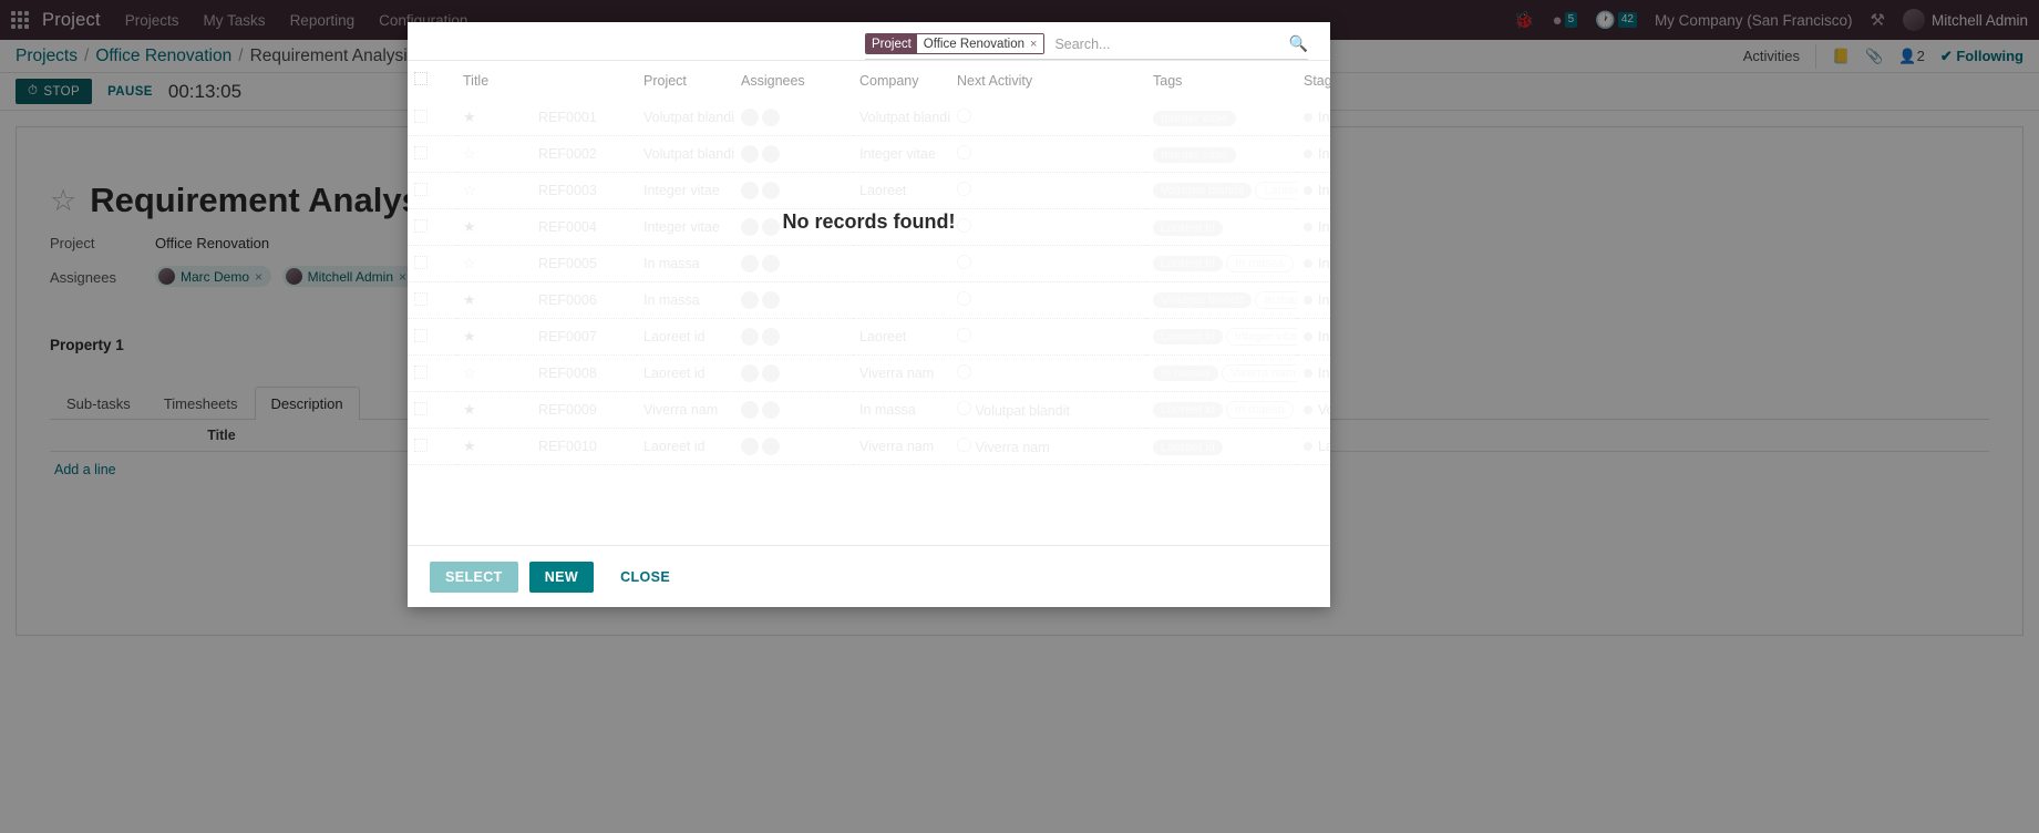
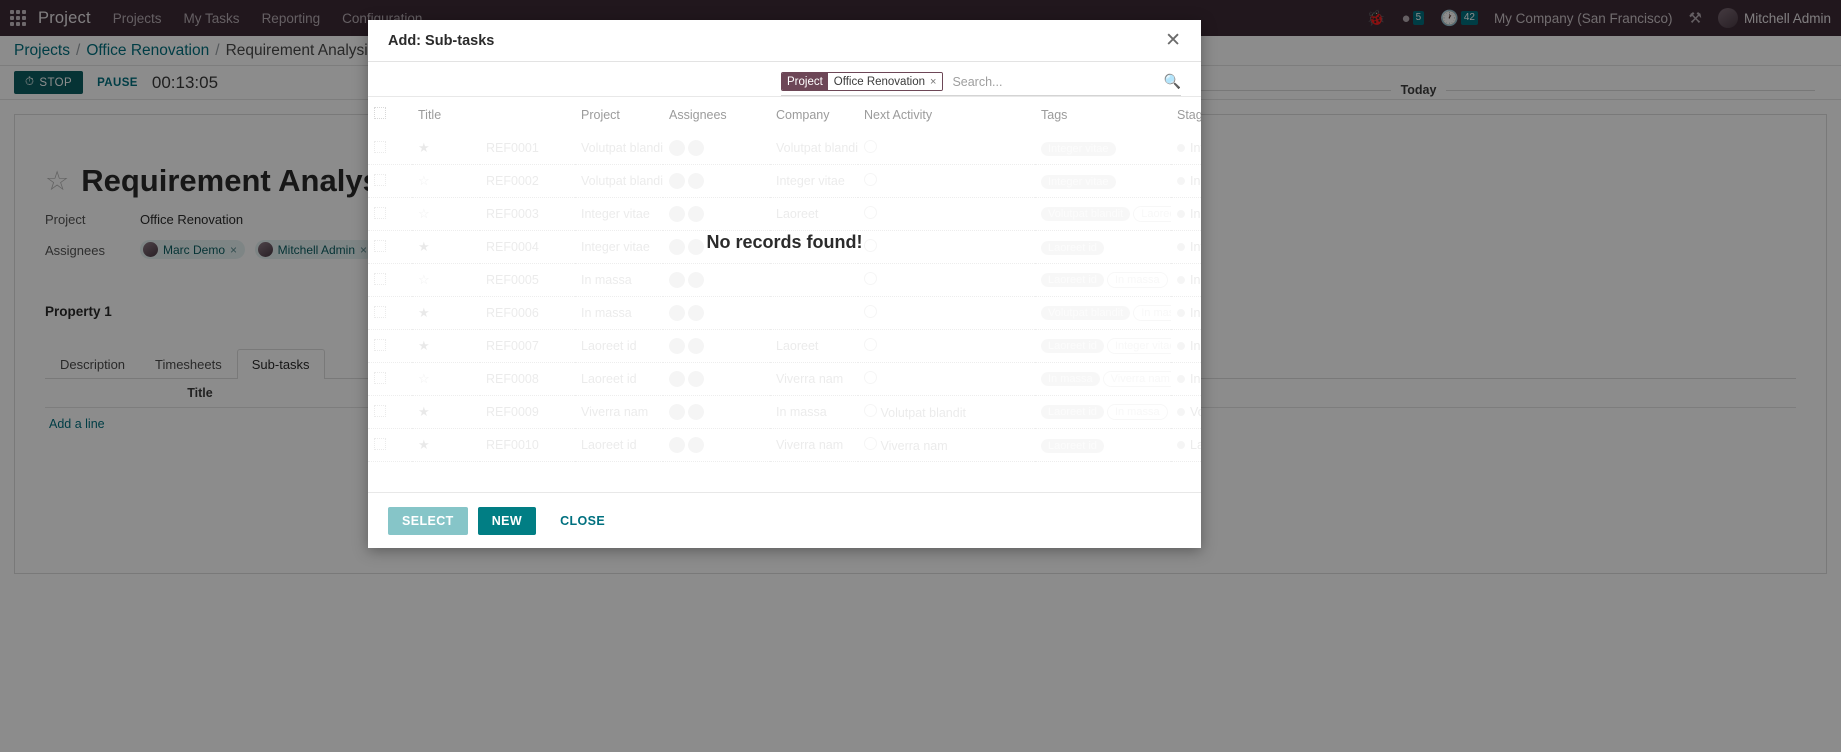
  Project
  Projects
  My Tasks
  Reporting
  Configuration
  🐞
  ●
  5
  🕐
  42
  My Company (San Francisco)
  ⚒
  Mitchell Admin
  Projects
  /
  Office Renovation
  /
  Requirement Analysi
- Activities
- 📒
- 📎
- 👤2
- ✔ Following
  ⏱
  STOP
  PAUSE
  00:13:05
  ☆
  Requirement Analy
  Project
  Office Renovation
  Assignees
  Marc Demo
  ×
  Mitchell Admin
  ×
  Property 1
- Sub-tasks
+ Description
  Timesheets
- Description
+ Sub-tasks
  Title
  Add a line
+ Today
+ Add: Sub-tasks
+ ✕
  Project
  Office Renovation
  ×
  Search...
  🔍
  	Title	Project	Assignees	Company	Next Activity	Tags	Stag
  No records found!
  SELECT
  NEW
  CLOSE
